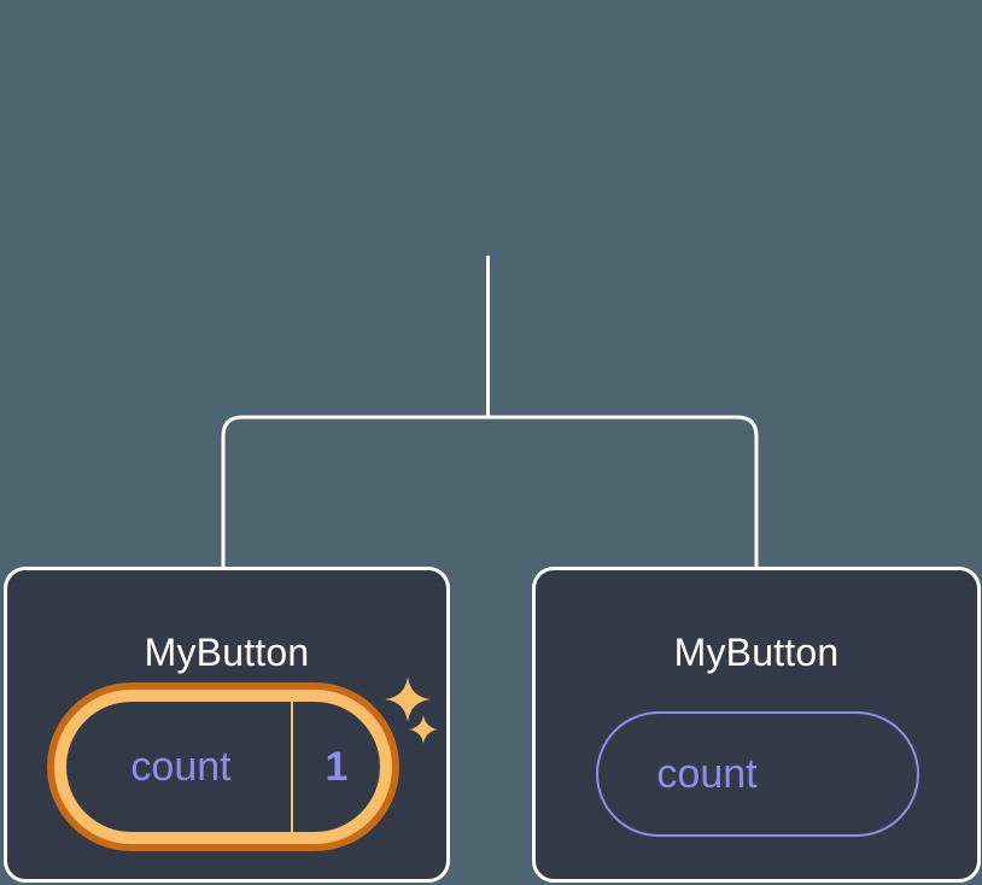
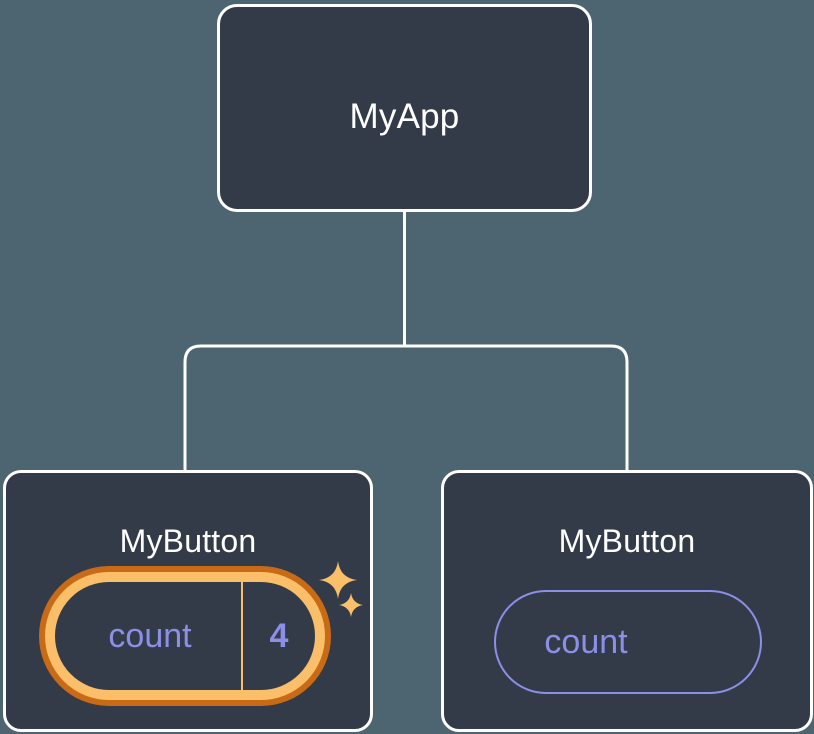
+ MyApp
  MyButton
  count
- 1
+ 4
  MyButton
  count
